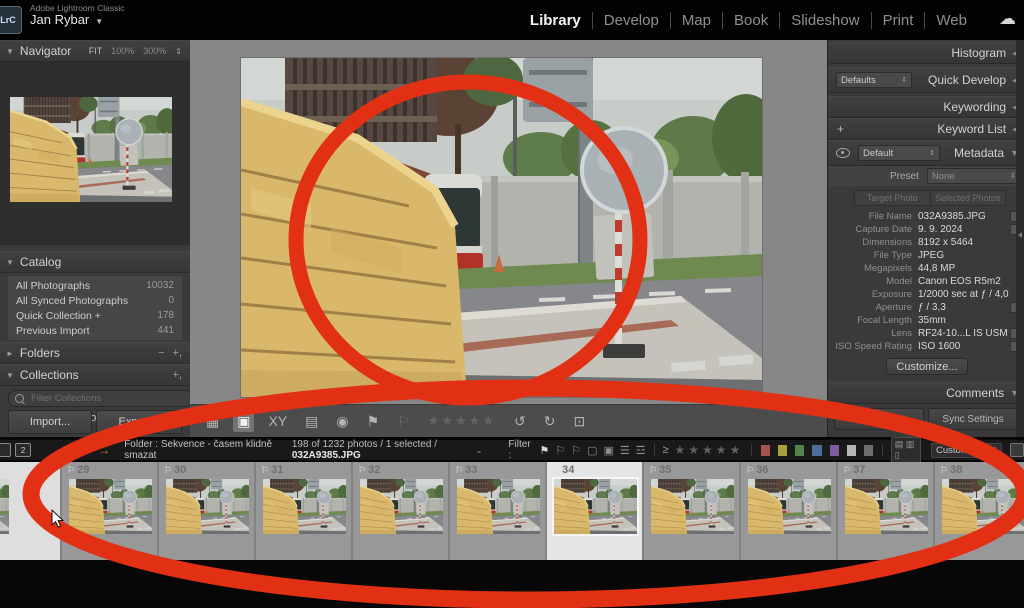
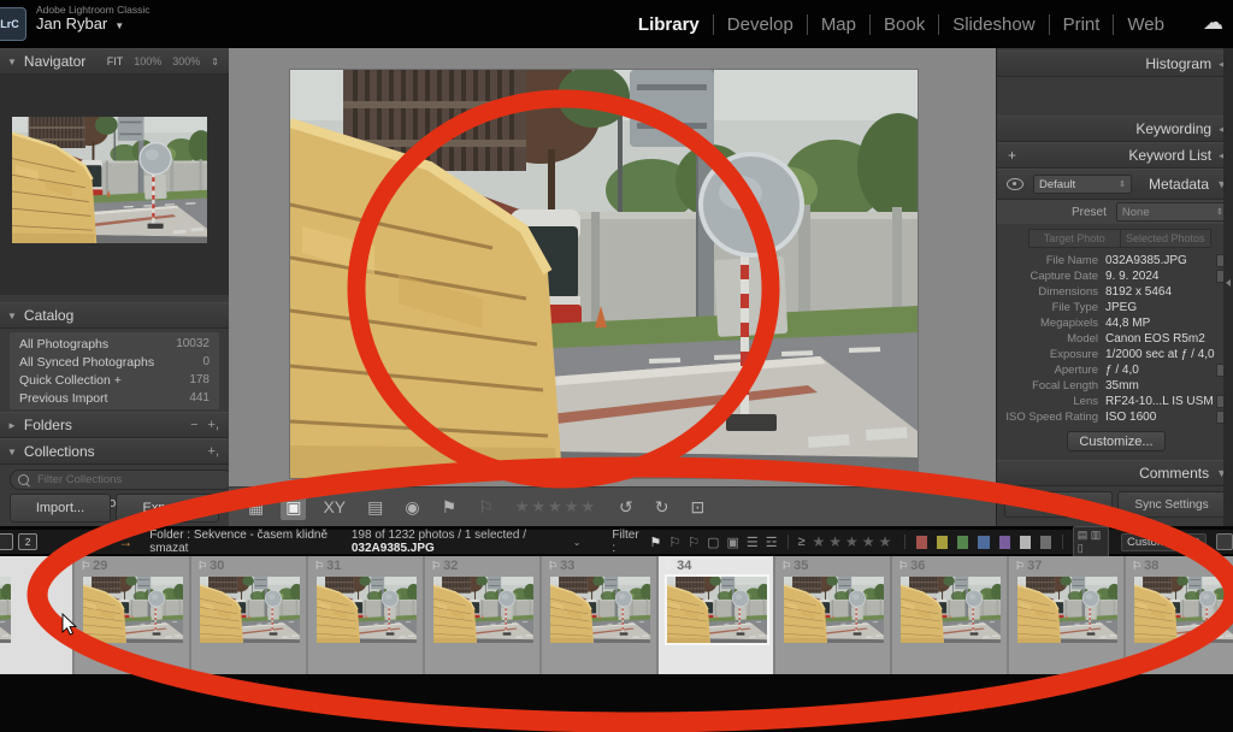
  LrC
  Adobe Lightroom Classic
  Jan Rybar ▼
  Library
  Develop
  Map
  Book
  Slideshow
  Print
  Web
  ☁
  ▼
  Navigator
  FIT
  100%
  300%
  ⇕
  ▼
  Catalog
  All Photographs
  10032
  All Synced Photographs
  0
  Quick Collection +
  178
  Previous Import
  441
  ►
  Folders
  −
  +,
  ▼
  Collections
  +,
  Filter Collections
  Import...
  Histogram
- Defaults
- Quick Develop
  Keywording
  +
  Keyword List
  Default
  Metadata
  ▼
  Preset
  None
  Target Photo
  Selected Photos
  File Name
  032A9385.JPG
  Capture Date
  9. 9. 2024
  Dimensions
  8192 x 5464
  File Type
  JPEG
  Megapixels
  44,8 MP
  Model
  Canon EOS R5m2
  Exposure
  1/2000 sec at ƒ / 4,0
  Aperture
- ƒ / 3,3
+ ƒ / 4,0
  Focal Length
  35mm
  Lens
  RF24-10...L IS USM
  ISO Speed Rating
  ISO 1600
  Customize...
  Comments
  ▼
  Sync Settings
  ▣
  XY
  ▤
  ◉
  ⚑
  ⚐
  ★★★★★
  ↺
  ↻
  ⊡
  2
  →
  Folder : Sekvence - časem klidně smazat
  198 of 1232 photos / 1 selected / 032A9385.JPG
  ⌄
  Filter :
  ⚑
  ⚐
  ⚐
  ▢
  ▣
  ☰
  ☲
  ≥
  ★★★★★
  ▤ ▥ ▯
  Custo
  ⚐
  29
  ⚐
  30
  ⚐
  31
  ⚐
  32
  ⚐
  33
  34
  ⚐
  35
  ⚐
  36
  ⚐
  37
  ⚐
  38
